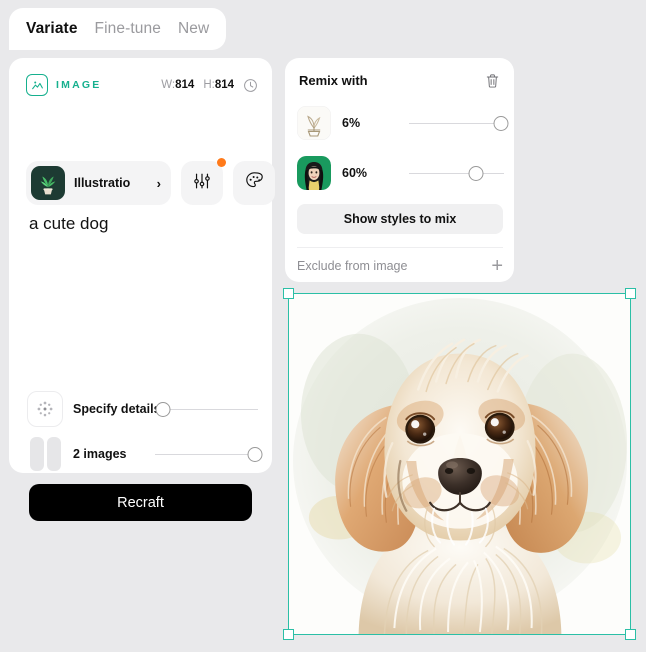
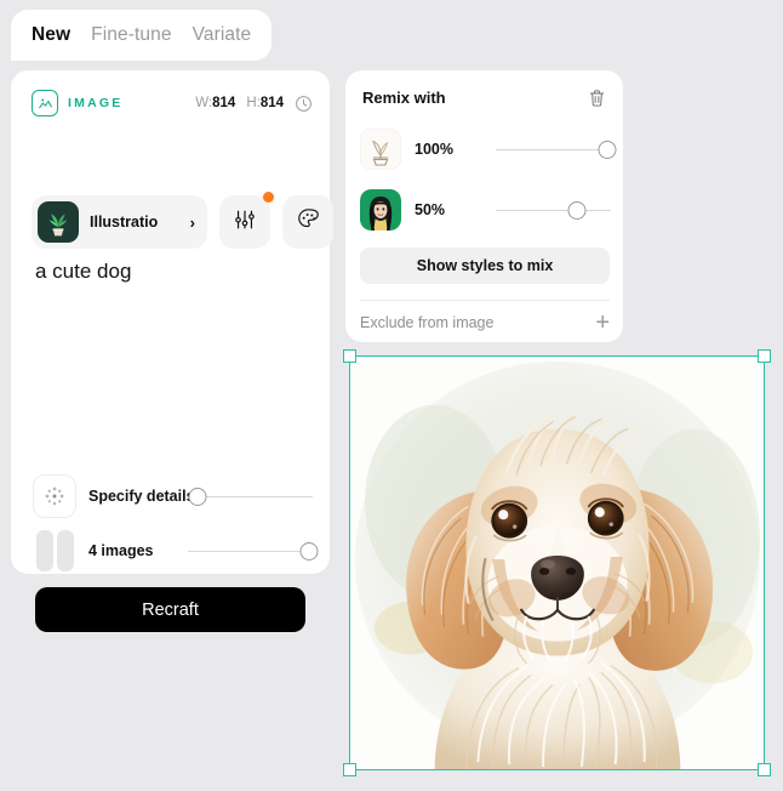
- Variate
+ New
  Fine-tune
- New
+ Variate
  IMAGE
  W:814
  H:814
  Illustratio
  ›
  a cute dog
  Specify detail
- 2 images
+ 4 images
  Recraft
  Remix with
- 6%
+ 100%
- 60%
+ 50%
  Show styles to mix
  Exclude from image
  +
